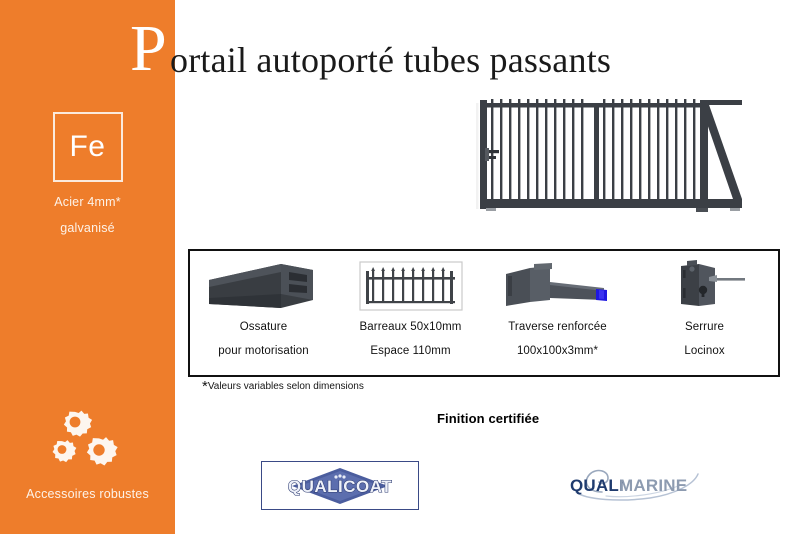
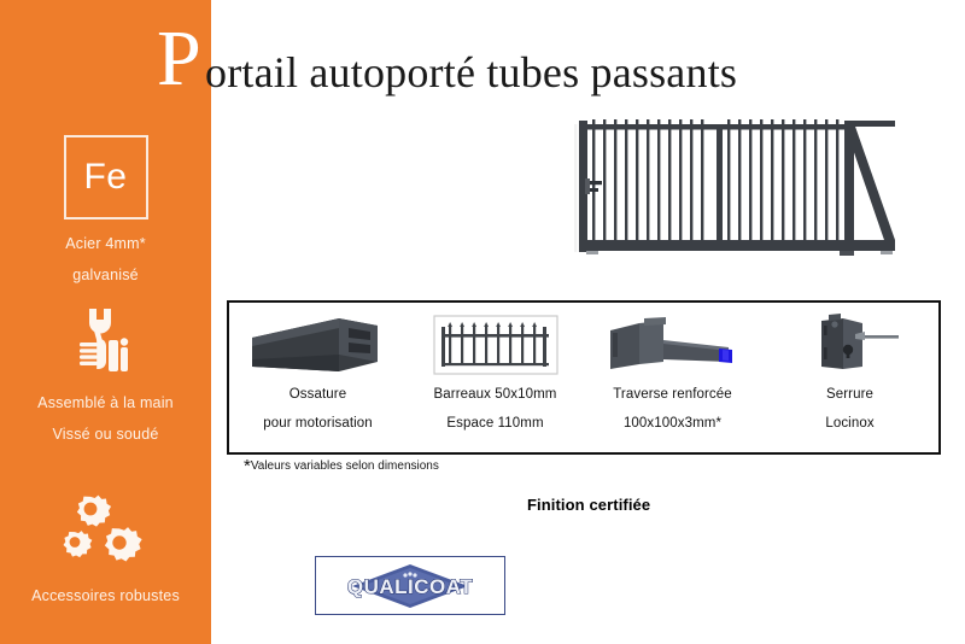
  Fe
  Acier 4mm*
  galvanisé
+ Assemblé à la main
+ Vissé ou soudé
  Accessoires robustes
  P
  ortail autoporté tubes passants
  Ossature
  pour motorisation
  Barreaux 50x10mm
  Espace 110mm
  Traverse renforcée
  100x100x3mm*
  Serrure
  Locinox
  *Valeurs variables selon dimensions
  Finition certifiée
  QUALICOAT
- QUALI
- MARINE
